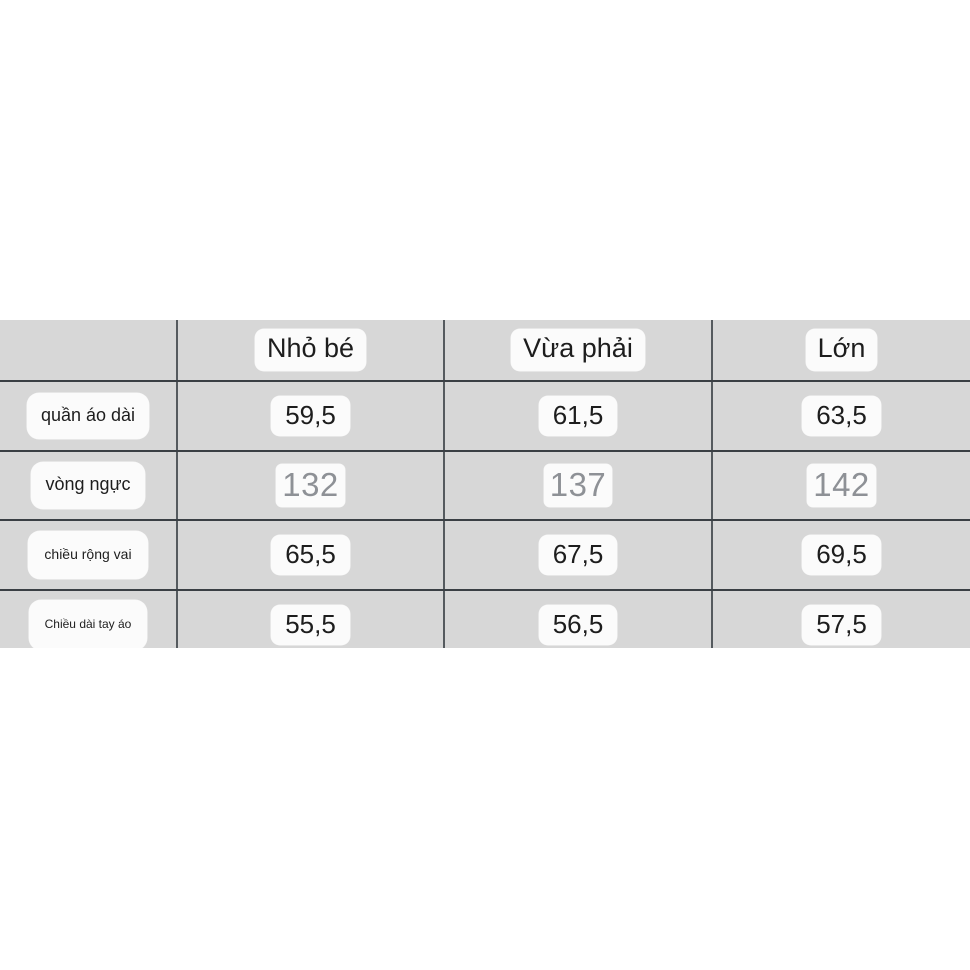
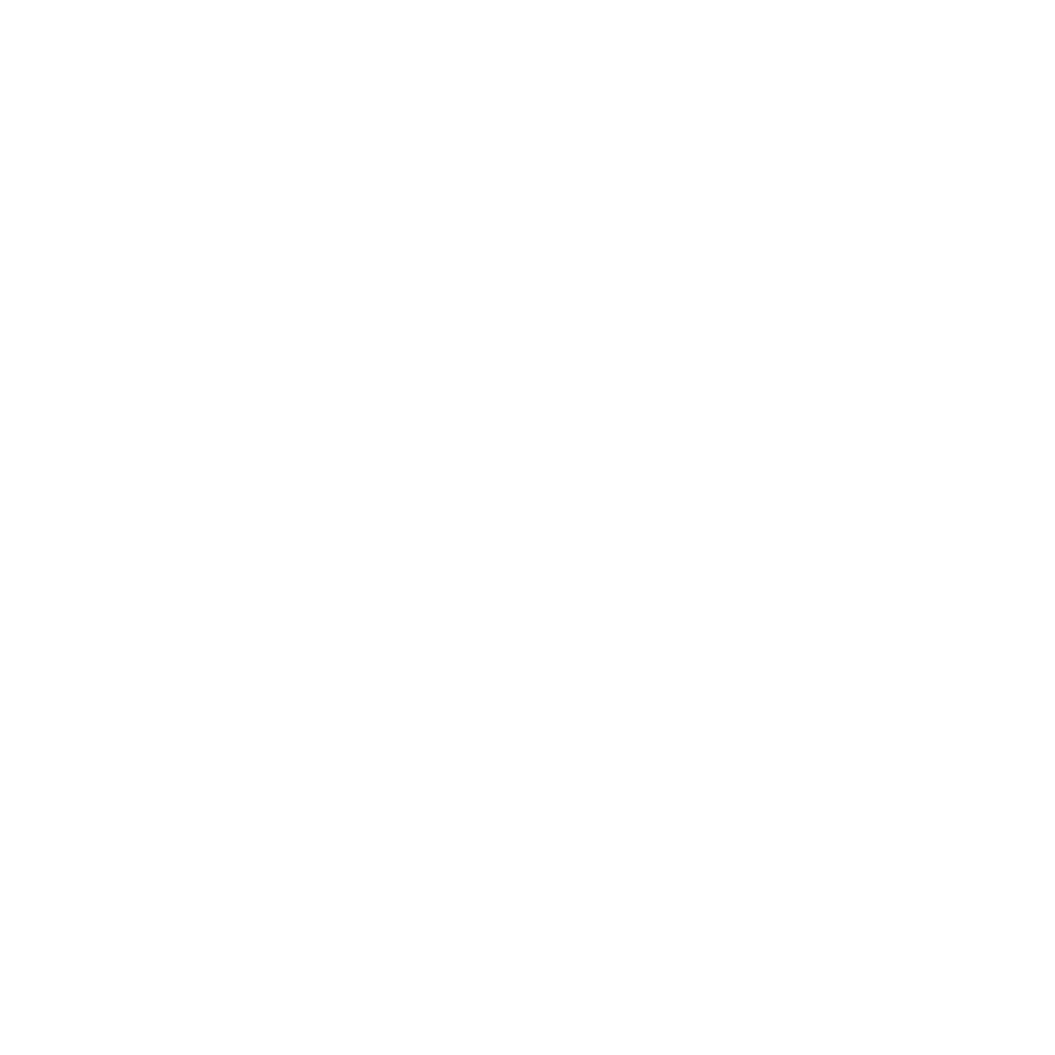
- 	Nhỏ bé	Vừa phải	Lớn
- quần áo dài	59,5	61,5	63,5
- vòng ngực	132	137	142
- chiều rộng vai	65,5	67,5	69,5
- Chiều dài tay áo	55,5	56,5	57,5
